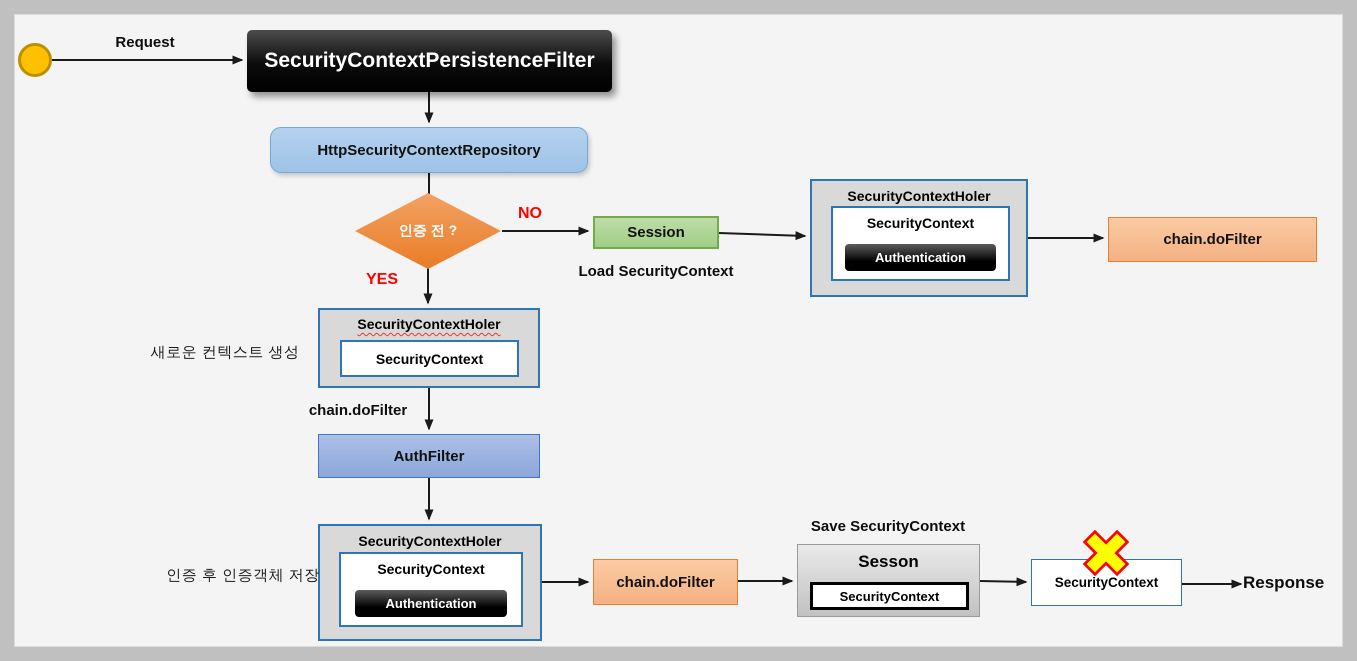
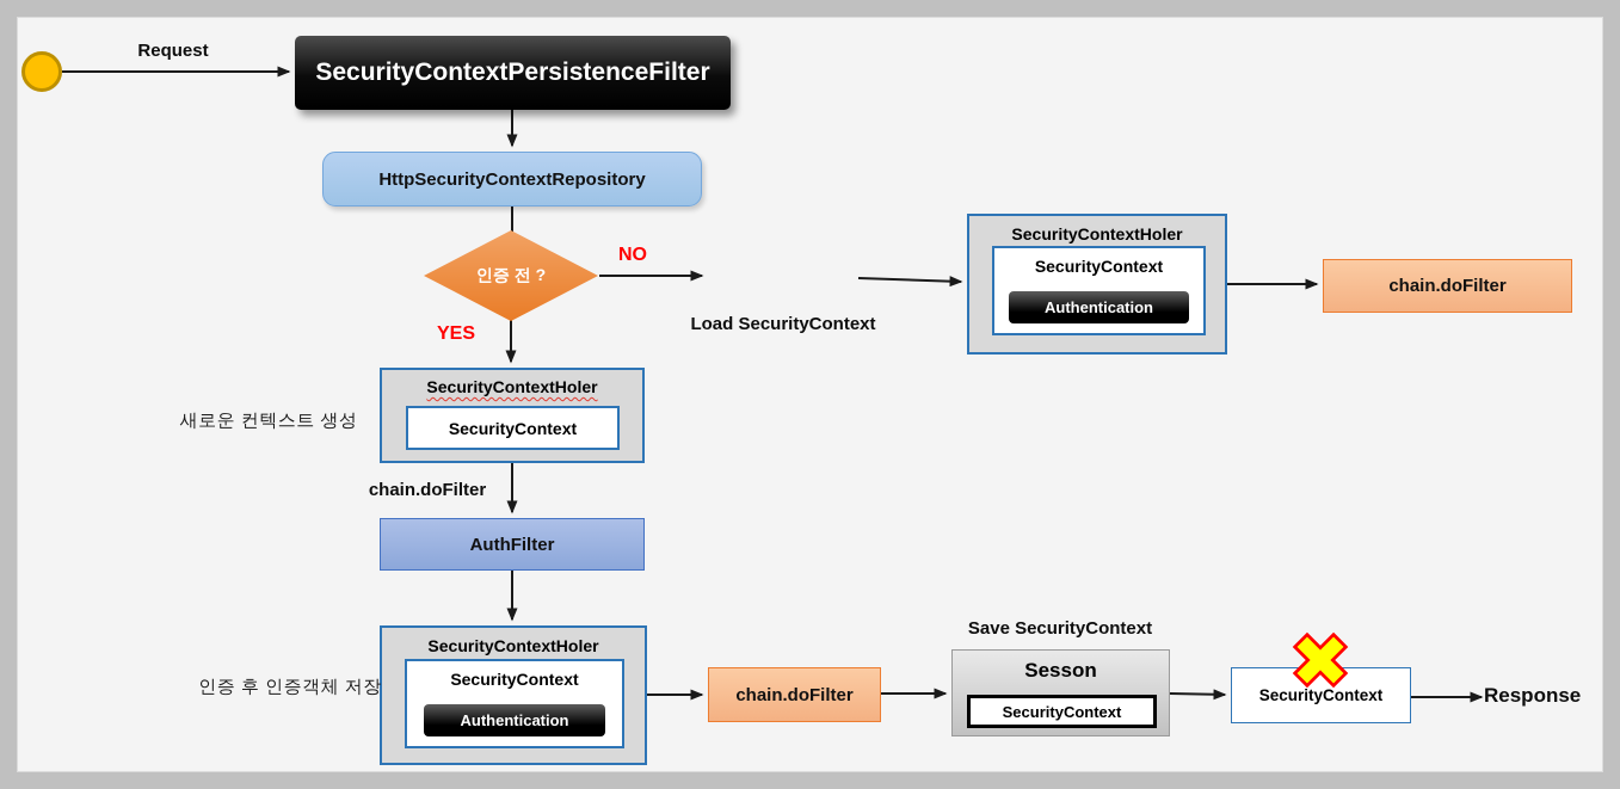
  Request
  SecurityContextPersistenceFilter
  HttpSecurityContextRepository
  인증 전 ?
  NO
  YES
- Session
  Load SecurityContext
  SecurityContextHoler
  SecurityContext
  Authentication
  chain.doFilter
  SecurityContextHoler
  SecurityContext
  새로운 컨텍스트 생성
  chain.doFilter
  AuthFilter
  SecurityContextHoler
  SecurityContext
  Authentication
  인증 후 인증객체 저장
  chain.doFilter
  Save SecurityContext
  Sesson
  SecurityContext
  SecurityContext
  Response
